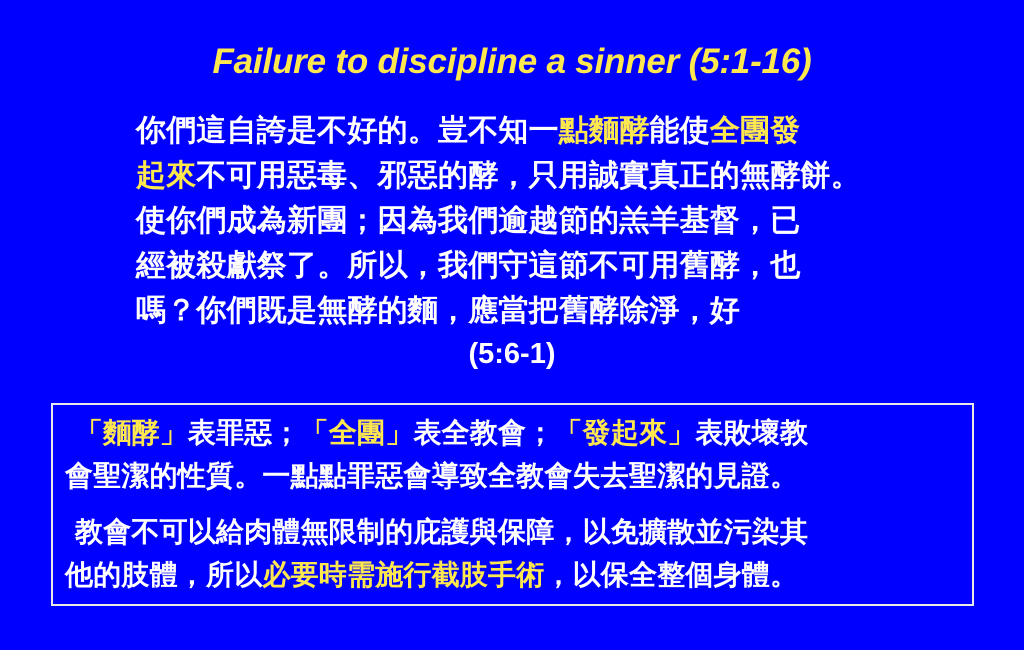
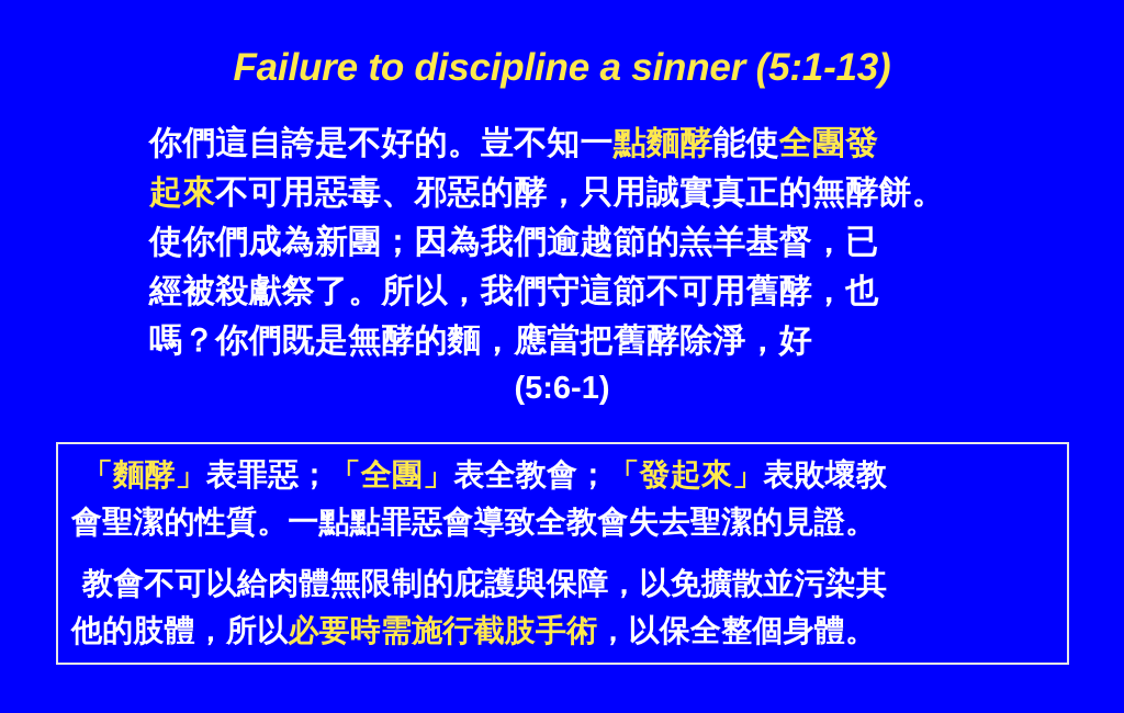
- Failure to discipline a sinner (5:1-16)
+ Failure to discipline a sinner (5:1-13)
  你們這自誇是不好的。豈不知一點麵酵能使全團發
  起來不可用惡毒、邪惡的酵，只用誠實真正的無酵餅。
  使你們成為新團；因為我們逾越節的羔羊基督，已
  經被殺獻祭了。所以，我們守這節不可用舊酵，也
  嗎？你們既是無酵的麵，應當把舊酵除淨，好
  (5:6-1)
  「麵酵」表罪惡；「全團」表全教會；「發起來」表敗壞教
  會聖潔的性質。一點點罪惡會導致全教會失去聖潔的見證。
  教會不可以給肉體無限制的庇護與保障，以免擴散並污染其
  他的肢體，所以必要時需施行截肢手術，以保全整個身體。
